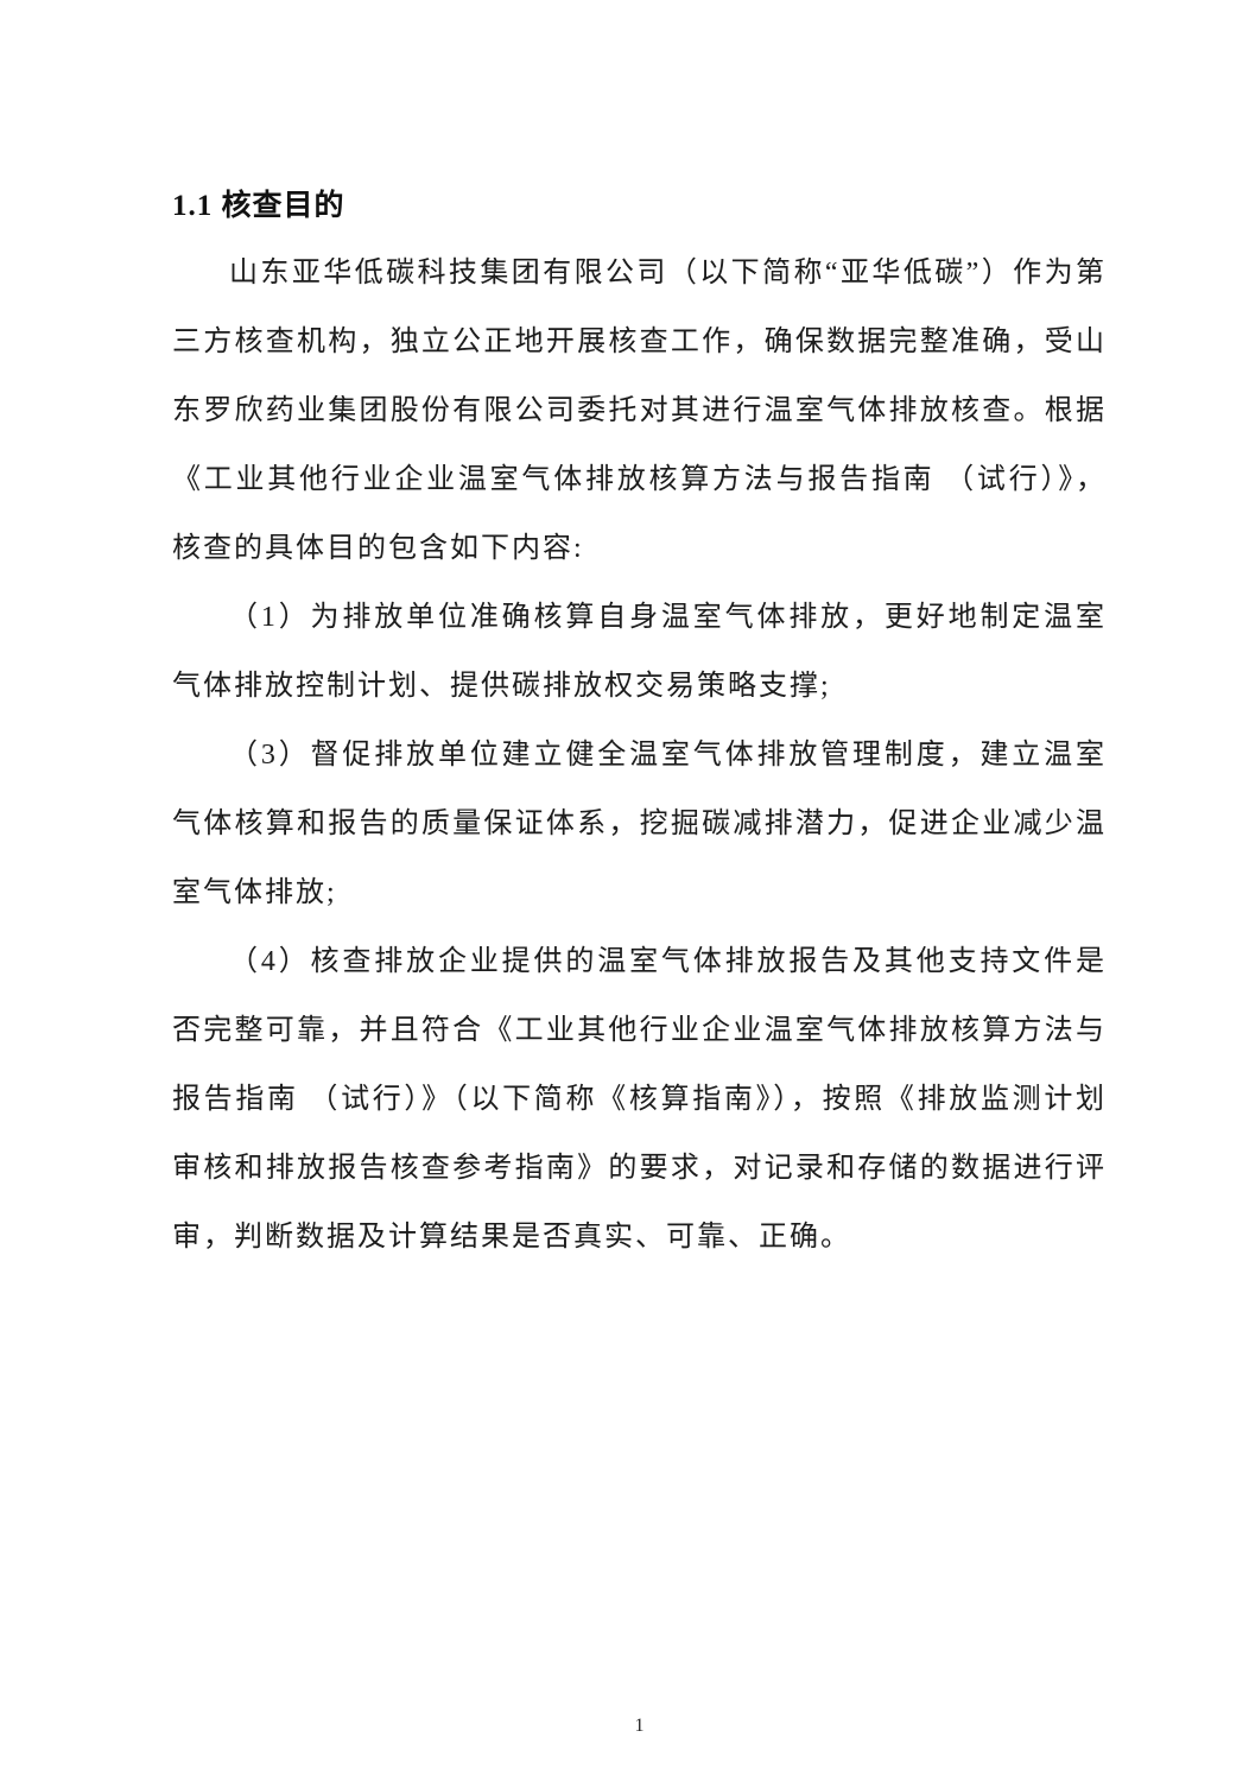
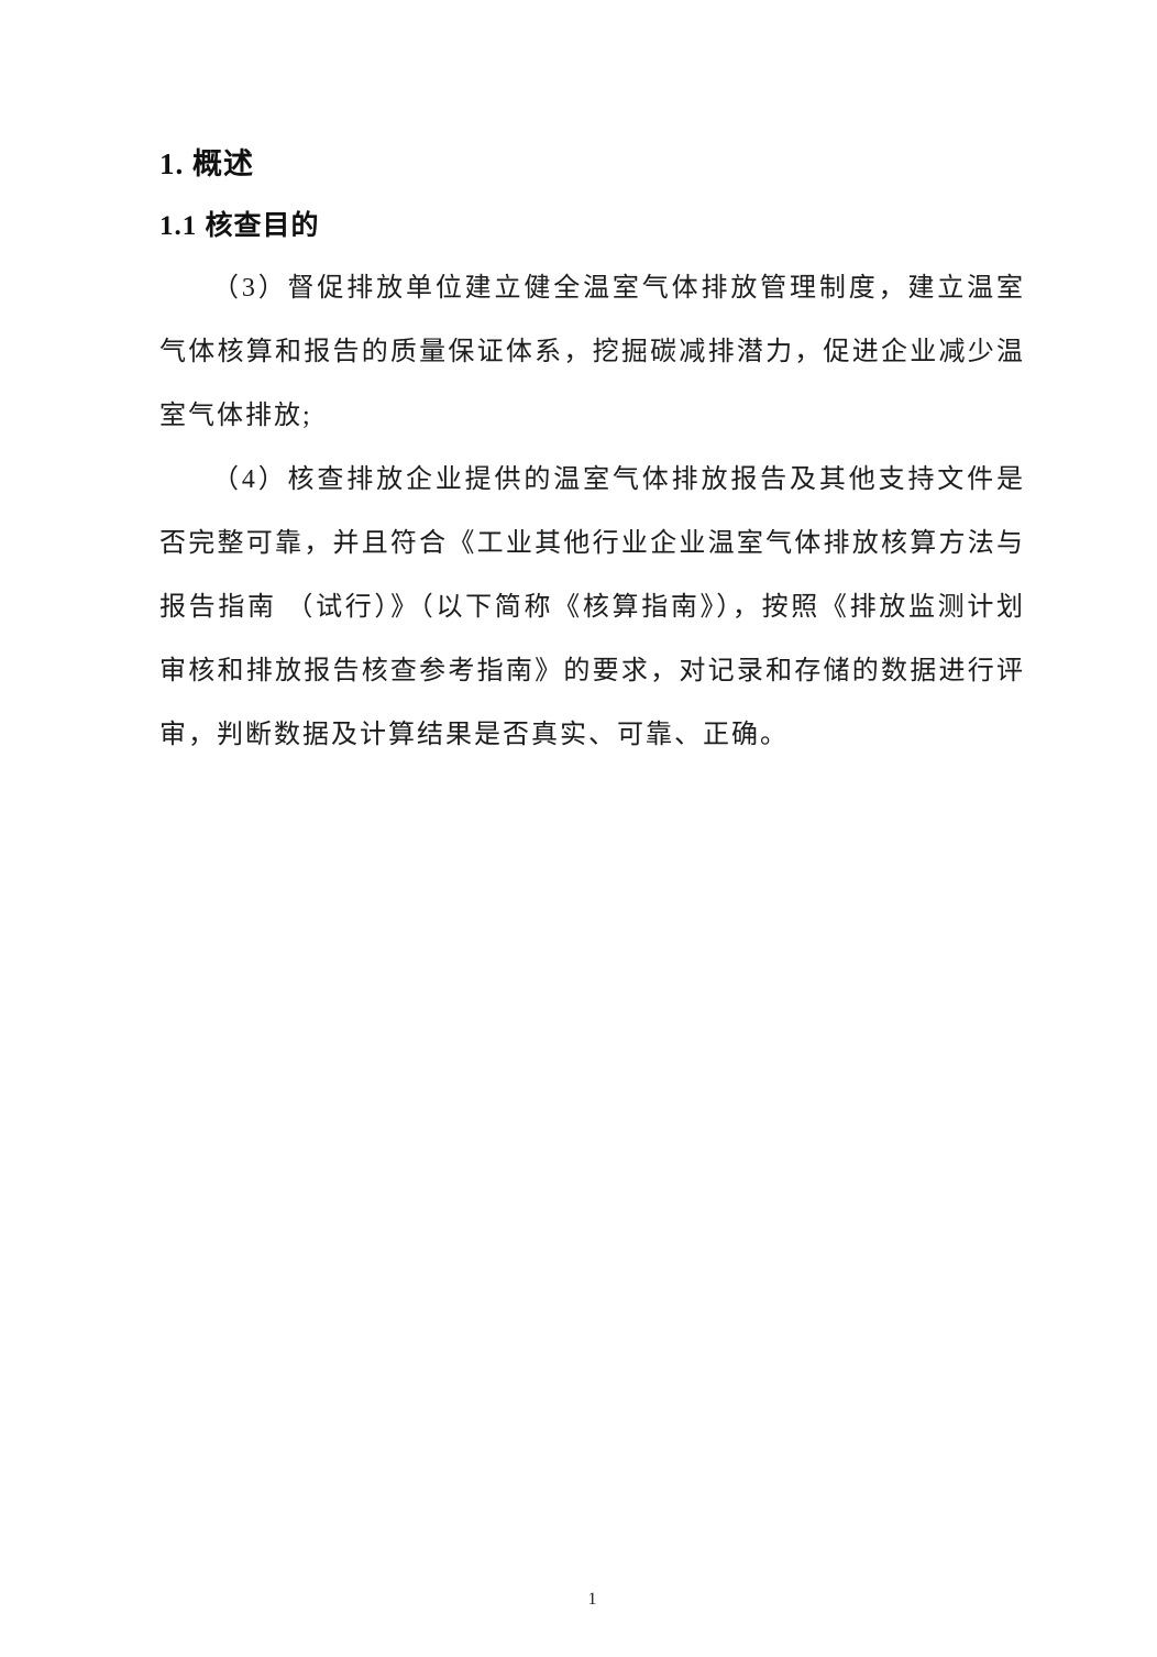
+ 1. 概述
  1.1 核查目的
- 山东亚华低碳科技集团有限公司（以下简称“亚华低碳”）作为第三方核查机构，独立公正地开展核查工作，确保数据完整准确，受山东罗欣药业集团股份有限公司委托对其进行温室气体排放核查。根据《工业其他行业企业温室气体排放核算方法与报告指南 （试行）》，核查的具体目的包含如下内容:
- （1）为排放单位准确核算自身温室气体排放，更好地制定温室气体排放控制计划、提供碳排放权交易策略支撑;
  （3）督促排放单位建立健全温室气体排放管理制度，建立温室气体核算和报告的质量保证体系，挖掘碳减排潜力，促进企业减少温室气体排放;
  （4）核查排放企业提供的温室气体排放报告及其他支持文件是否完整可靠，并且符合《工业其他行业企业温室气体排放核算方法与报告指南 （试行）》（以下简称《核算指南》），按照《排放监测计划审核和排放报告核查参考指南》的要求，对记录和存储的数据进行评审，判断数据及计算结果是否真实、可靠、正确。
  1
